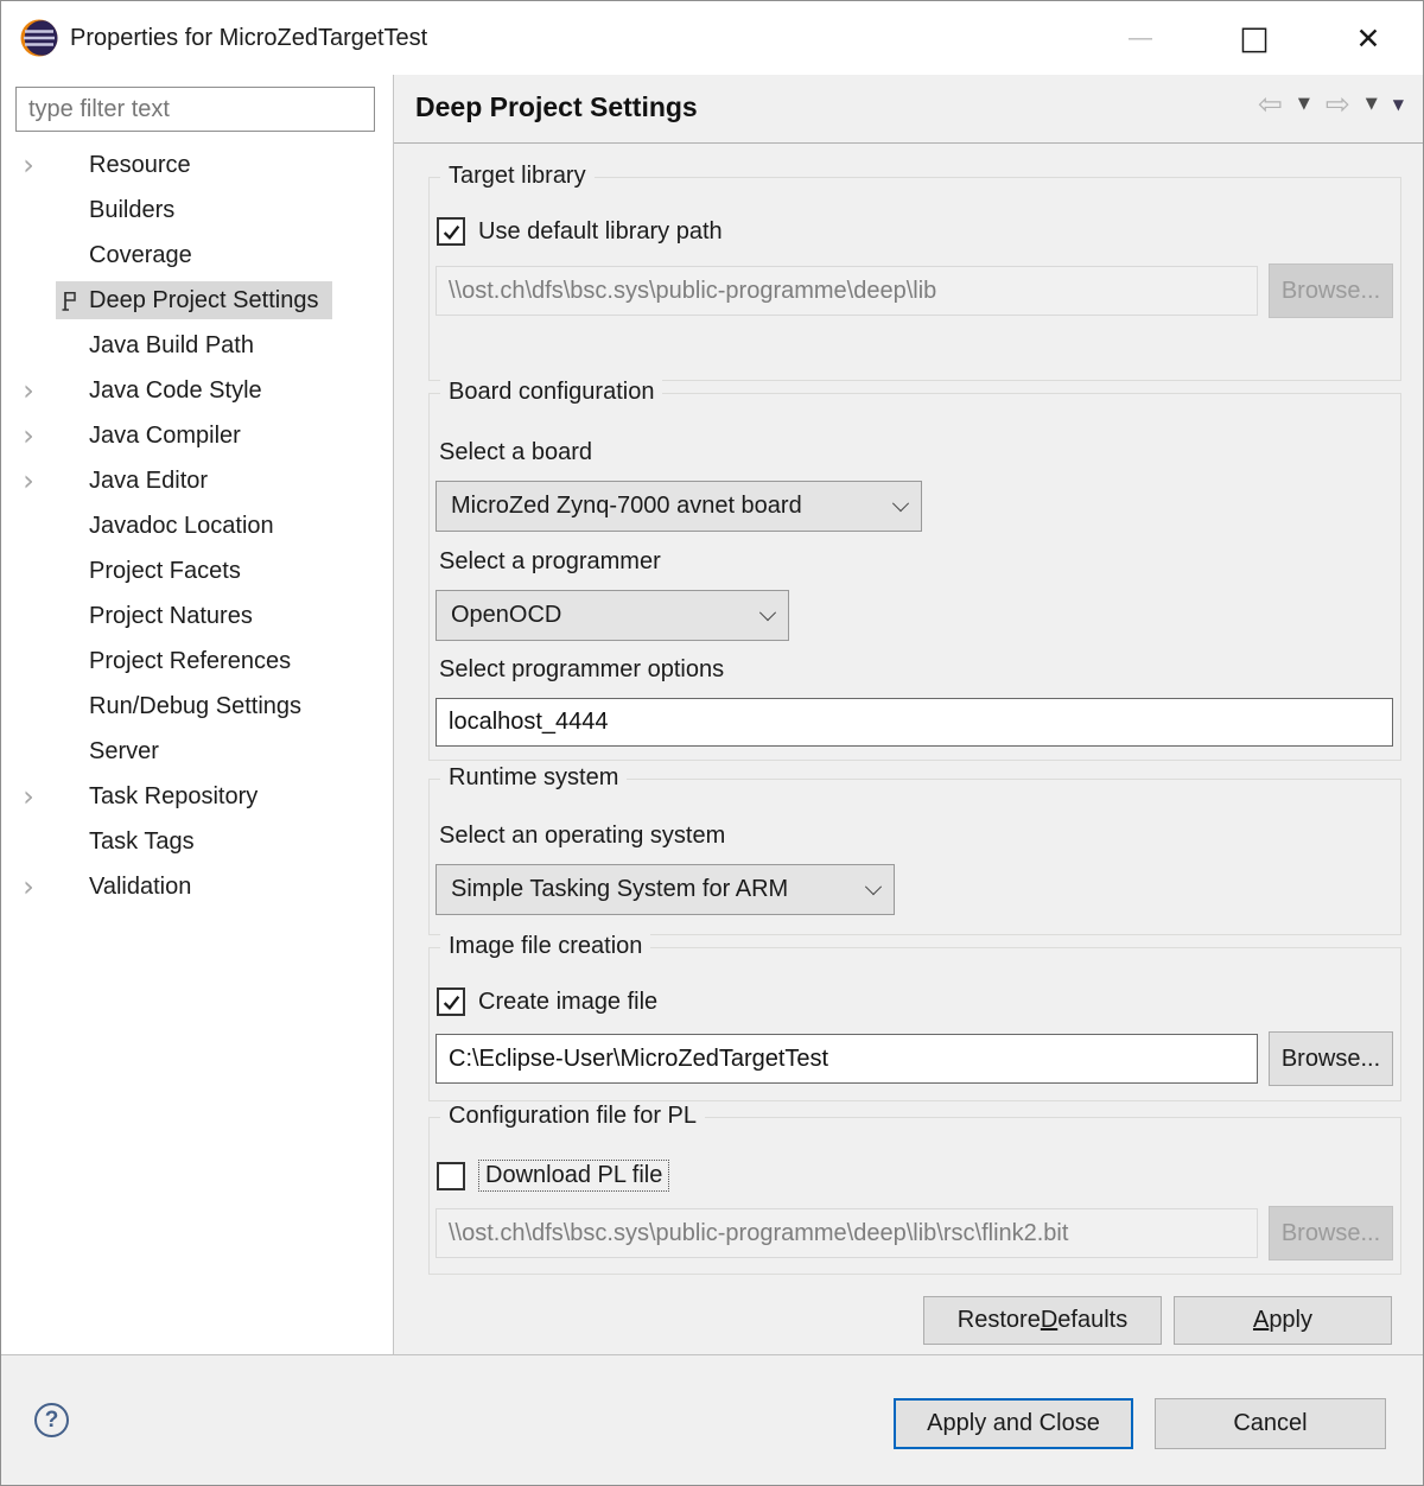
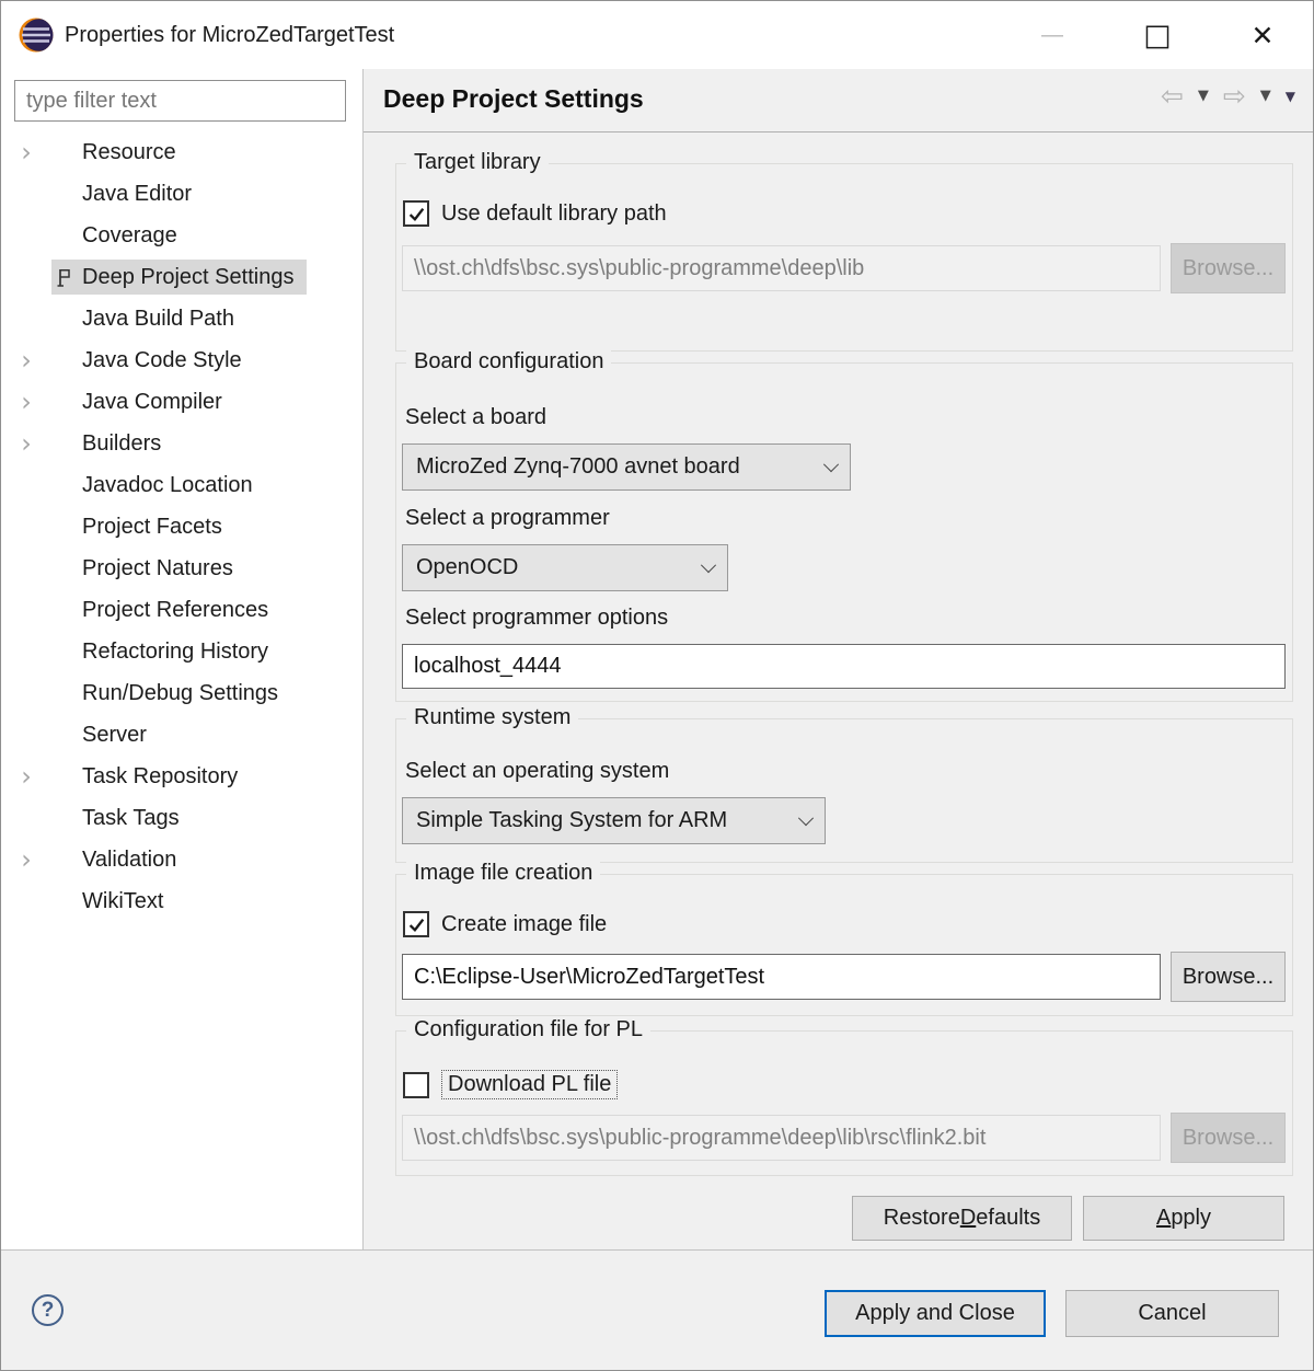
  Properties for MicroZedTargetTest
  —
  □
  ✕
  type filter text
  ›
  Resource
- Builders
+ Java Editor
  Coverage
  Deep Project Settings
  Java Build Path
  ›
  Java Code Style
  ›
  Java Compiler
  ›
- Java Editor
+ Builders
  Javadoc Location
  Project Facets
  Project Natures
  Project References
+ Refactoring History
  Run/Debug Settings
  Server
  ›
  Task Repository
  Task Tags
  ›
  Validation
+ WikiText
  Deep Project Settings
  ⇦
  ▼
  ⇨
  ▼
  ▼
  Target library
  Use default library path
  \\ost.ch\dfs\bsc.sys\public-programme\deep\lib
  Browse...
  Board configuration
  Select a board
  MicroZed Zynq-7000 avnet board
  Select a programmer
  OpenOCD
  Select programmer options
  localhost_4444
  Runtime system
  Select an operating system
  Simple Tasking System for ARM
  Image file creation
  Create image file
  C:\Eclipse-User\MicroZedTargetTest
  Browse...
  Configuration file for PL
  Download PL file
  \\ost.ch\dfs\bsc.sys\public-programme\deep\lib\rsc\flink2.bit
  Browse...
  Restore
  D
  efaults
  A
  pply
  ?
  Apply and Close
  Cancel
